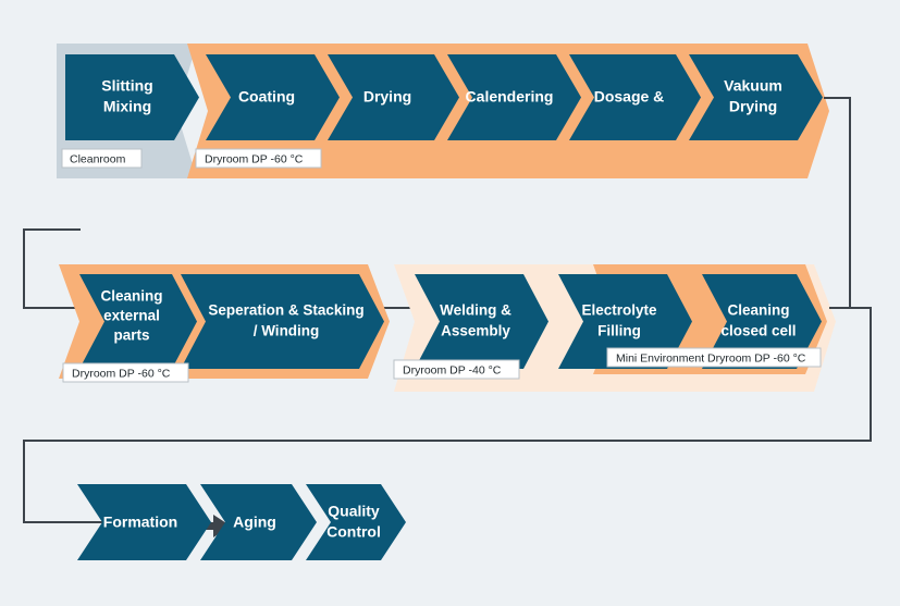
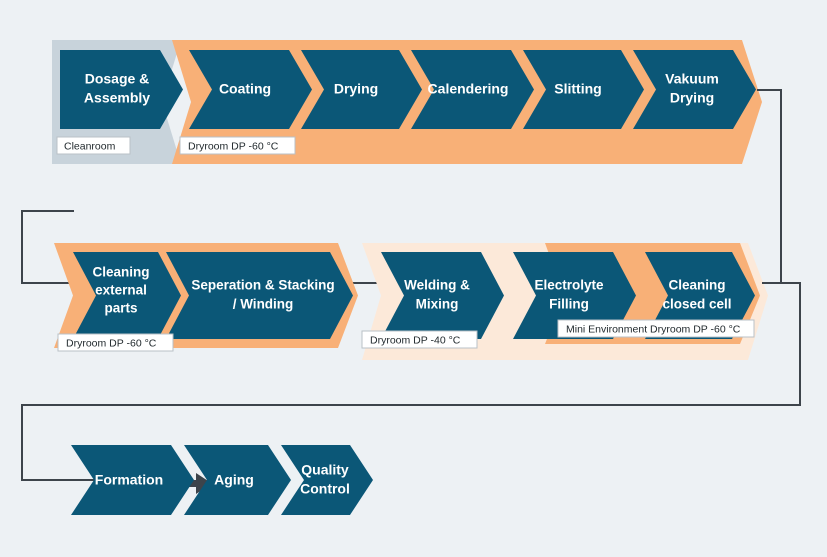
- Slitting
+ Dosage &
- Mixing
+ Assembly
  Coating
  Drying
  Calendering
- Dosage &
+ Slitting
  Vakuum
  Drying
  Cleanroom
  Dryroom DP -60 °C
  Cleaning
  external
  parts
  Seperation & Stacking
  / Winding
  Welding &
- Assembly
+ Mixing
  Electrolyte
  Filling
  Cleaning
  closed cell
  Dryroom DP -60 °C
  Dryroom DP -40 °C
  Mini Environment Dryroom DP -60 °C
  Formation
  Aging
  Quality
  Control
